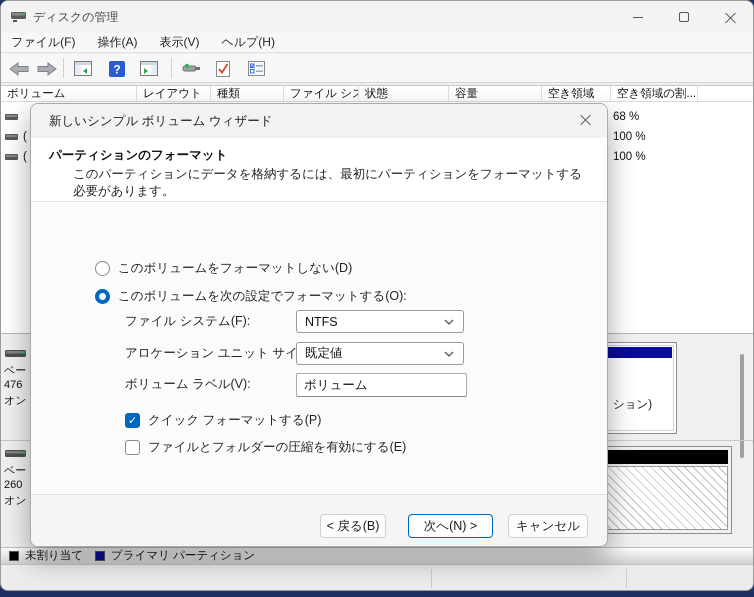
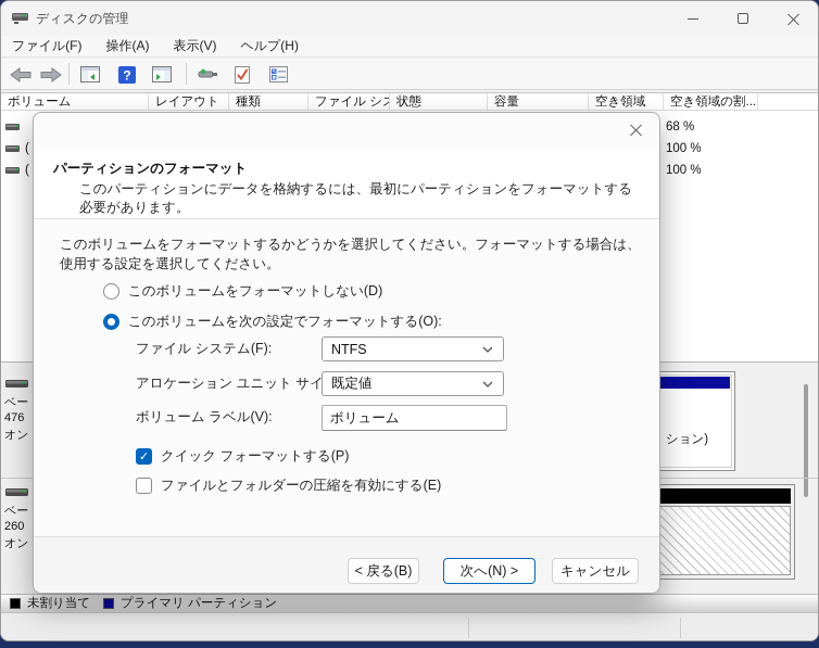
  ディスクの管理
  ファイル(F)
  操作(A)
  表示(V)
  ヘルプ(H)
  ?
  ボリューム
  レイアウト
  種類
  ファイル シス
  状態
  容量
  空き領域
  空き領域の割...
  68 %
  (
  100 %
  (
  100 %
  ベー
  476
  オン
  ション)
  ベー
  260
  オン
  未割り当て
  プライマリ パーティション
- 新しいシンプル ボリューム ウィザード
  パーティションのフォーマット
  このパーティションにデータを格納するには、最初にパーティションをフォーマットする必要があります。
+ このボリュームをフォーマットするかどうかを選択してください。フォーマットする場合は、使用する設定を選択してください。
  このボリュームをフォーマットしない(D)
  このボリュームを次の設定でフォーマットする(O):
  ファイル システム(F):
  NTFS
  アロケーション ユニット サイ
  既定値
  ボリューム ラベル(V):
  ボリューム
  クイック フォーマットする(P)
  ファイルとフォルダーの圧縮を有効にする(E)
  < 戻る(B)
  次へ(N) >
  キャンセル
